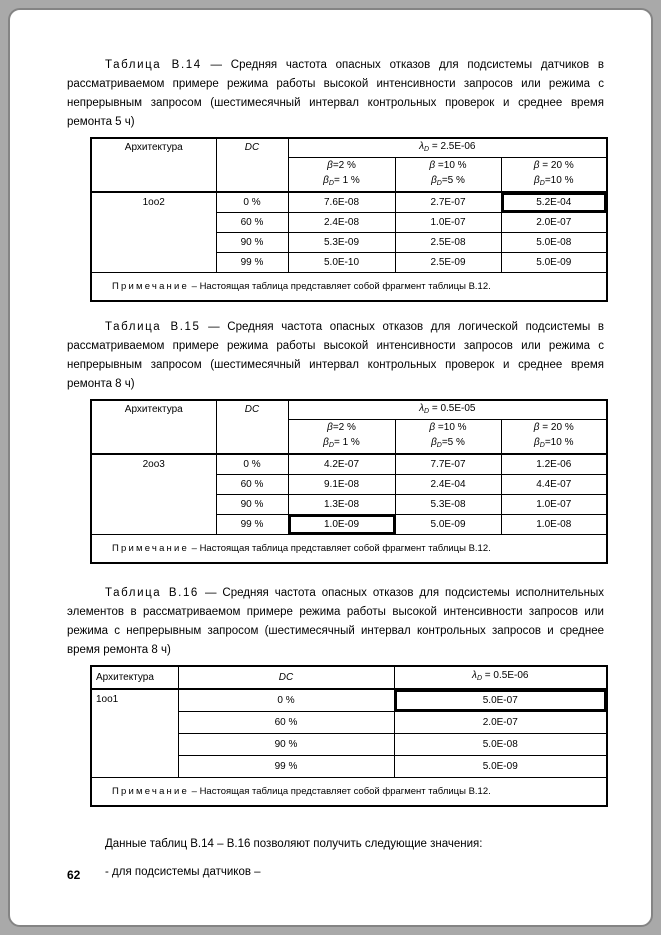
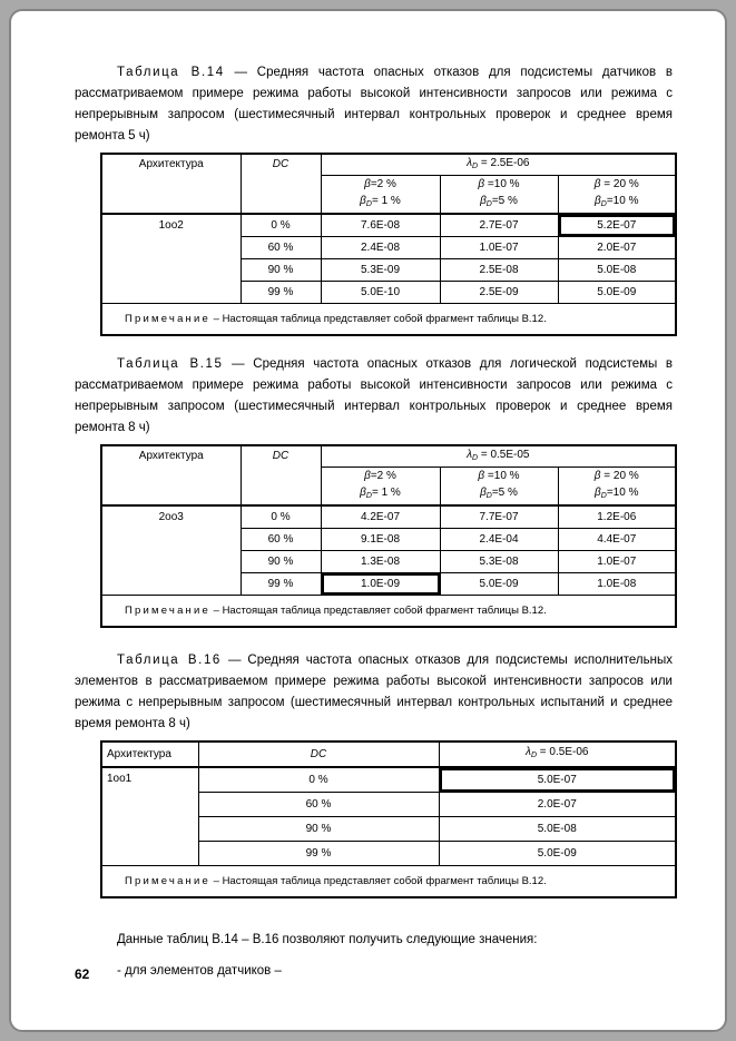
  Таблица В.14 — Средняя частота опасных отказов для подсистемы датчиков в рассматриваемом примере режима работы высокой интенсивности запросов или режима с непрерывным запросом (шестимесячный интервал контрольных проверок и среднее время ремонта 5 ч)
  Архитектура	DC	λ = 2.5E-06
  β=2 % β = 1 %	β =10 % β =5 %	β = 20 % β =10 %
- 1oo2	0 %	7.6E-08	2.7E-07	5.2E-04
+ 1oo2	0 %	7.6E-08	2.7E-07	5.2E-07
  60 %	2.4E-08	1.0E-07	2.0E-07
  90 %	5.3E-09	2.5E-08	5.0E-08
  99 %	5.0E-10	2.5E-09	5.0E-09
  Примечание – Настоящая таблица представляет собой фрагмент таблицы В.12.
  Таблица В.15 — Средняя частота опасных отказов для логической подсистемы в рассматриваемом примере режима работы высокой интенсивности запросов или режима с непрерывным запросом (шестимесячный интервал контрольных проверок и среднее время ремонта 8 ч)
  Архитектура	DC	λ = 0.5E-05
  β=2 % β = 1 %	β =10 % β =5 %	β = 20 % β =10 %
  2oo3	0 %	4.2E-07	7.7E-07	1.2E-06
  60 %	9.1E-08	2.4E-04	4.4E-07
  90 %	1.3E-08	5.3E-08	1.0E-07
  99 %	1.0E-09	5.0E-09	1.0E-08
  Примечание – Настоящая таблица представляет собой фрагмент таблицы В.12.
- Таблица В.16 — Средняя частота опасных отказов для подсистемы исполнительных элементов в рассматриваемом примере режима работы высокой интенсивности запросов или режима с непрерывным запросом (шестимесячный интервал контрольных запросов и среднее время ремонта 8 ч)
+ Таблица В.16 — Средняя частота опасных отказов для подсистемы исполнительных элементов в рассматриваемом примере режима работы высокой интенсивности запросов или режима с непрерывным запросом (шестимесячный интервал контрольных испытаний и среднее время ремонта 8 ч)
  Архитектура	DC	λ = 0.5E-06
  1oo1	0 %	5.0E-07
  60 %	2.0E-07
  90 %	5.0E-08
  99 %	5.0E-09
  Примечание – Настоящая таблица представляет собой фрагмент таблицы В.12.
  Данные таблиц В.14 – В.16 позволяют получить следующие значения:
- - для подсистемы датчиков –
+ - для элементов датчиков –
  62
